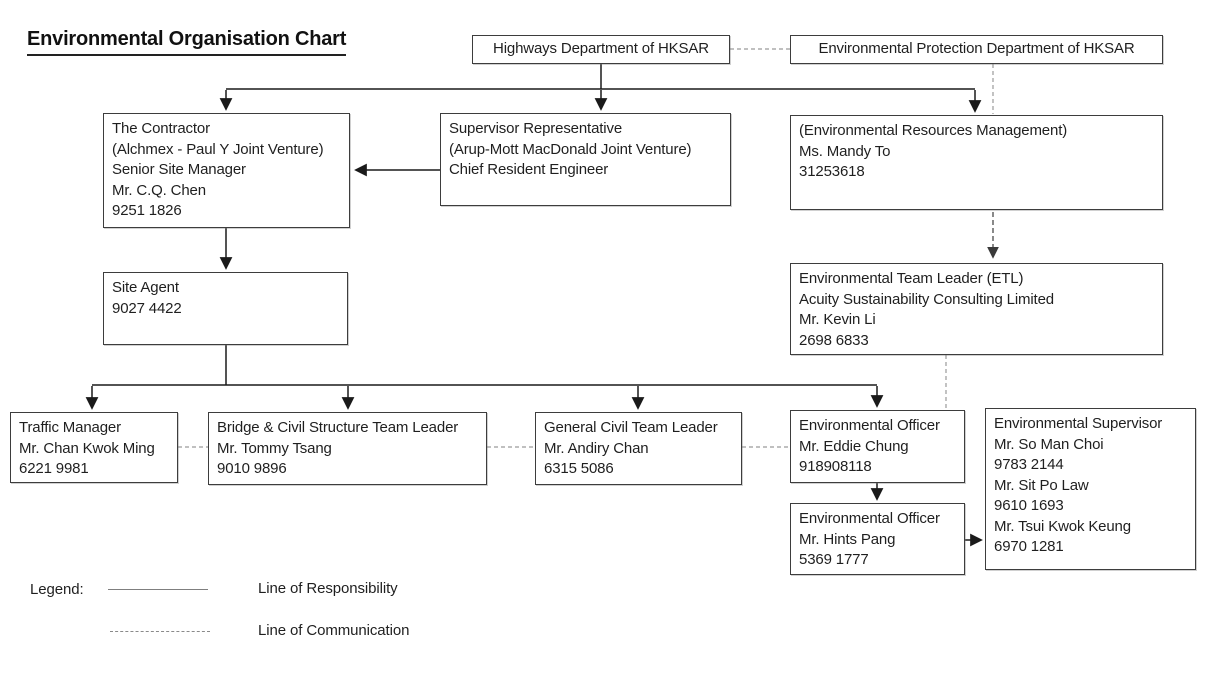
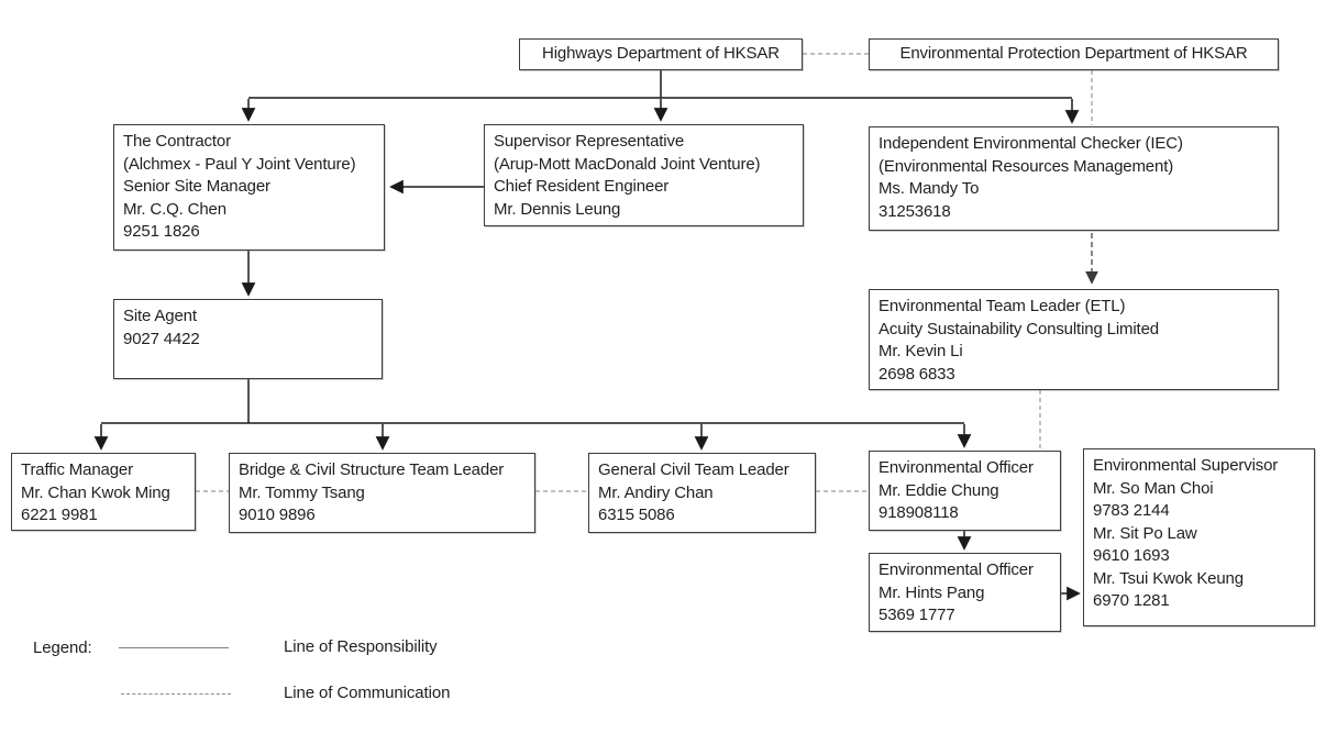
- Environmental Organisation Chart
  Highways Department of HKSAR
  Environmental Protection Department of HKSAR
  The Contractor
  (Alchmex - Paul Y Joint Venture)
  Senior Site Manager
  Mr. C.Q. Chen
  9251 1826
  Supervisor Representative
  (Arup-Mott MacDonald Joint Venture)
  Chief Resident Engineer
+ Mr. Dennis Leung
+ Independent Environmental Checker (IEC)
  (Environmental Resources Management)
  Ms. Mandy To
  31253618
  Site Agent
  9027 4422
  Environmental Team Leader (ETL)
  Acuity Sustainability Consulting Limited
  Mr. Kevin Li
  2698 6833
  Traffic Manager
  Mr. Chan Kwok Ming
  6221 9981
  Bridge & Civil Structure Team Leader
  Mr. Tommy Tsang
  9010 9896
  General Civil Team Leader
  Mr. Andiry Chan
  6315 5086
  Environmental Officer
  Mr. Eddie Chung
  918908118
  Environmental Officer
  Mr. Hints Pang
  5369 1777
  Environmental Supervisor
  Mr. So Man Choi
  9783 2144
  Mr. Sit Po Law
  9610 1693
  Mr. Tsui Kwok Keung
  6970 1281
  Legend:
  Line of Responsibility
  Line of Communication
